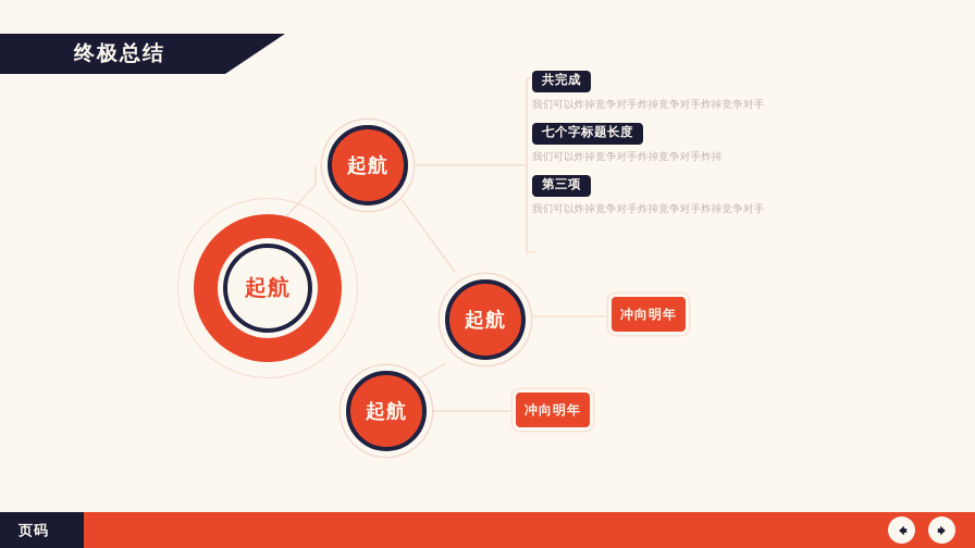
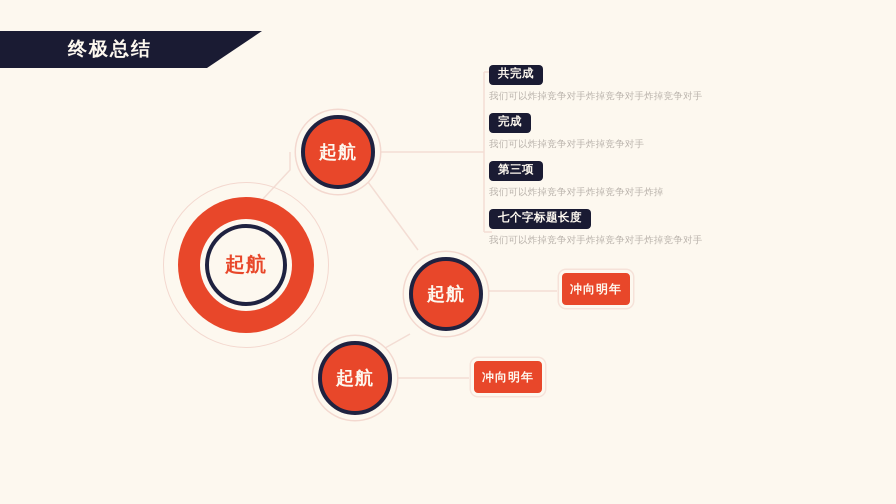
  终极总结
  起航
  起航
  起航
  起航
  共完成
  我们可以炸掉竞争对手炸掉竞争对手炸掉竞争对手
+ 完成
+ 我们可以炸掉竞争对手炸掉竞争对手
- 七个字标题长度
+ 第三项
  我们可以炸掉竞争对手炸掉竞争对手炸掉
- 第三项
+ 七个字标题长度
  我们可以炸掉竞争对手炸掉竞争对手炸掉竞争对手
  冲向明年
  冲向明年
- 页码
